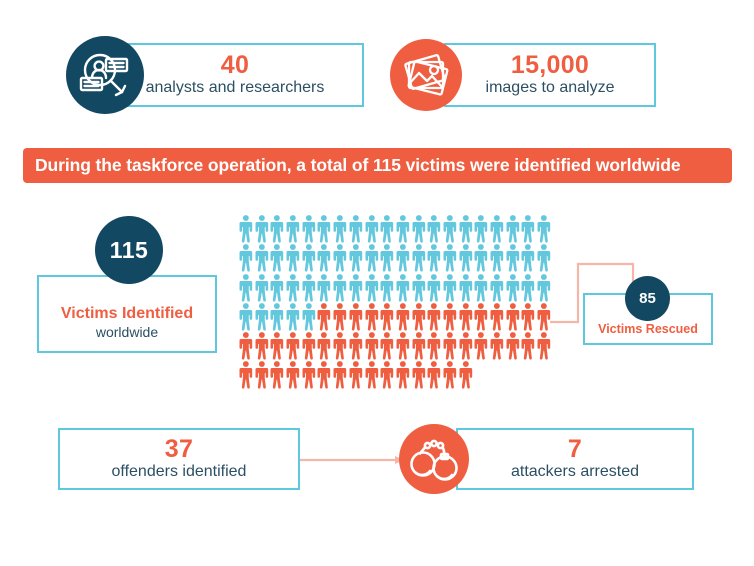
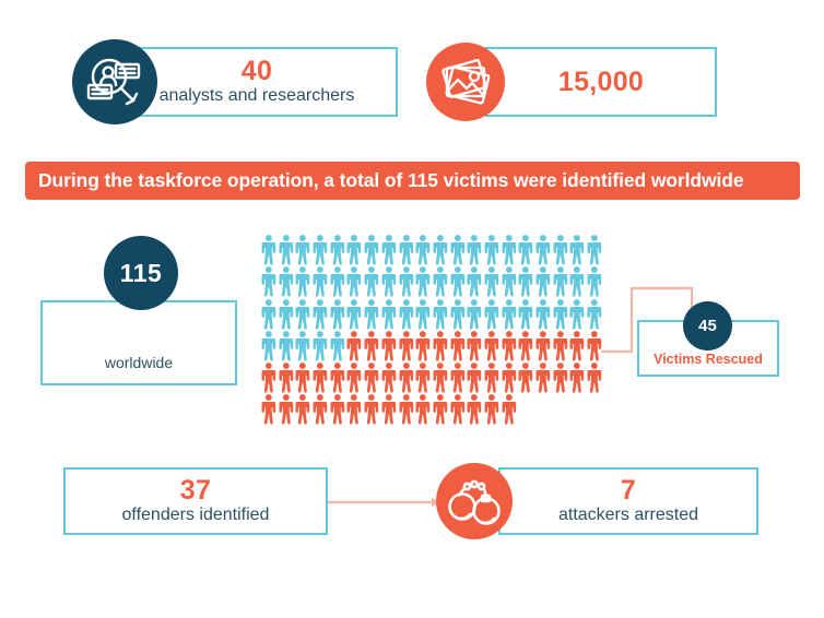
  40
  analysts and researchers
  15,000
- images to analyze
  During the taskforce operation, a total of 115 victims were identified worldwide
- Victims Identified
  worldwide
  115
  Victims Rescued
- 85
+ 45
  37
  offenders identified
  7
  attackers arrested
